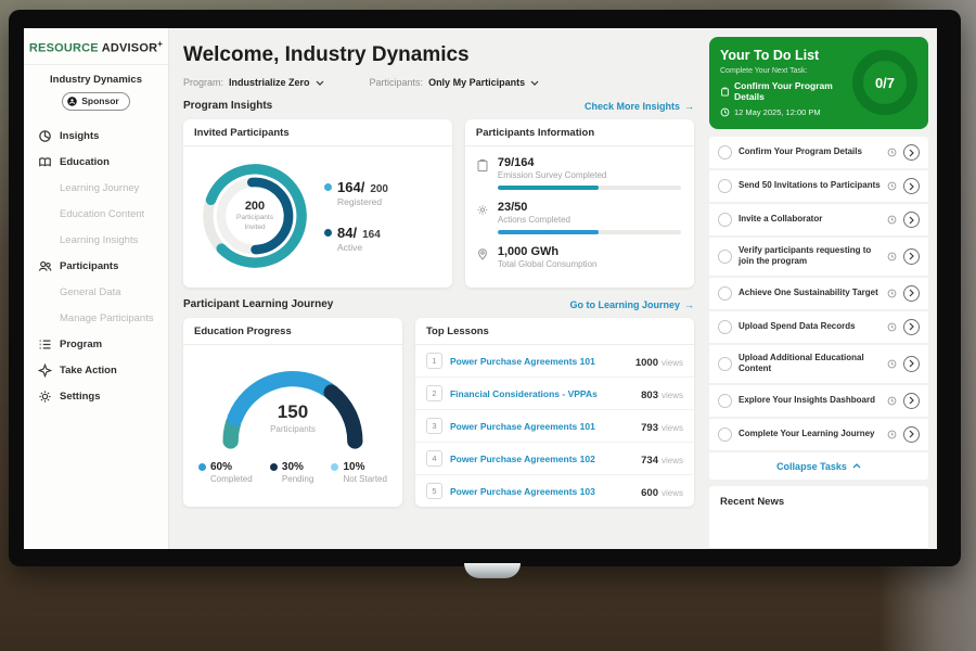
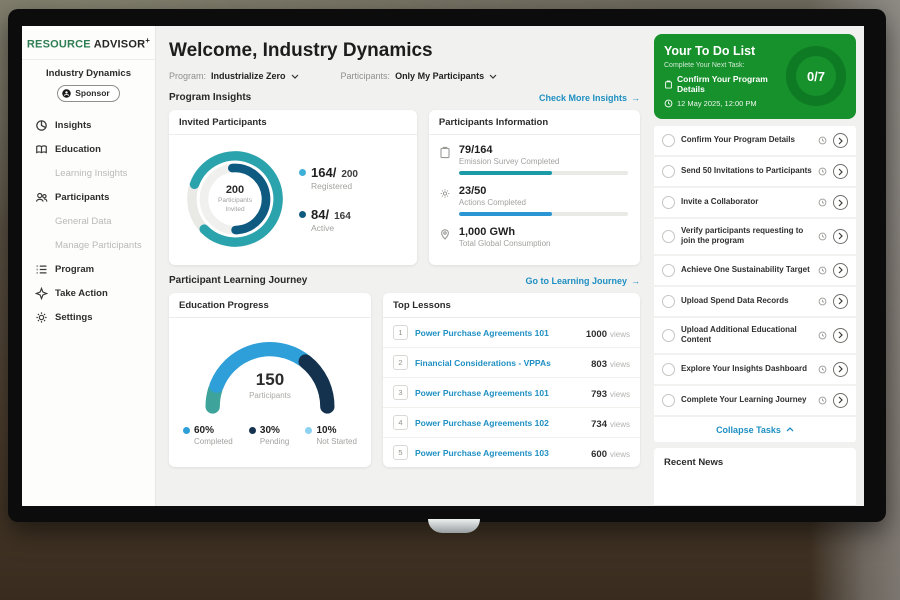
  RESOURCE ADVISOR+
  Industry Dynamics
  Sponsor
  Insights
  Education
- Learning Journey
- Education Content
  Learning Insights
  Participants
  General Data
  Manage Participants
  Program
  Take Action
  Settings
  Welcome, Industry Dynamics
  Program:
  Industrialize Zero
  Participants:
  Only My Participants
  Program Insights
  Check More Insights
  →
  Invited Participants
  200
  164/
  200
  Registered
  84/
  164
  Active
  Participants Information
  79/164
  Emission Survey Completed
  23/50
  Actions Completed
  1,000 GWh
  Total Global Consumption
  Participant Learning Journey
  Go to Learning Journey
  →
  Education Progress
  150
  Participants
  60%
  Completed
  30%
  Pending
  10%
  Not Started
  Top Lessons
  1
  Power Purchase Agreements 101
  1000 views
  2
  Financial Considerations - VPPAs
  803 views
  3
  Power Purchase Agreements 101
  793 views
  4
  Power Purchase Agreements 102
  734 views
  5
  Power Purchase Agreements 103
  600 views
  Your To Do List
  Confirm Your Program Details
  12 May 2025, 12:00 PM
  0/7
  Confirm Your Program Details
  Send 50 Invitations to Participants
  Invite a Collaborator
  Verify participants requesting to join the program
  Achieve One Sustainability Target
  Upload Spend Data Records
  Upload Additional Educational Content
  Explore Your Insights Dashboard
  Complete Your Learning Journey
  Collapse Tasks
  Recent News
